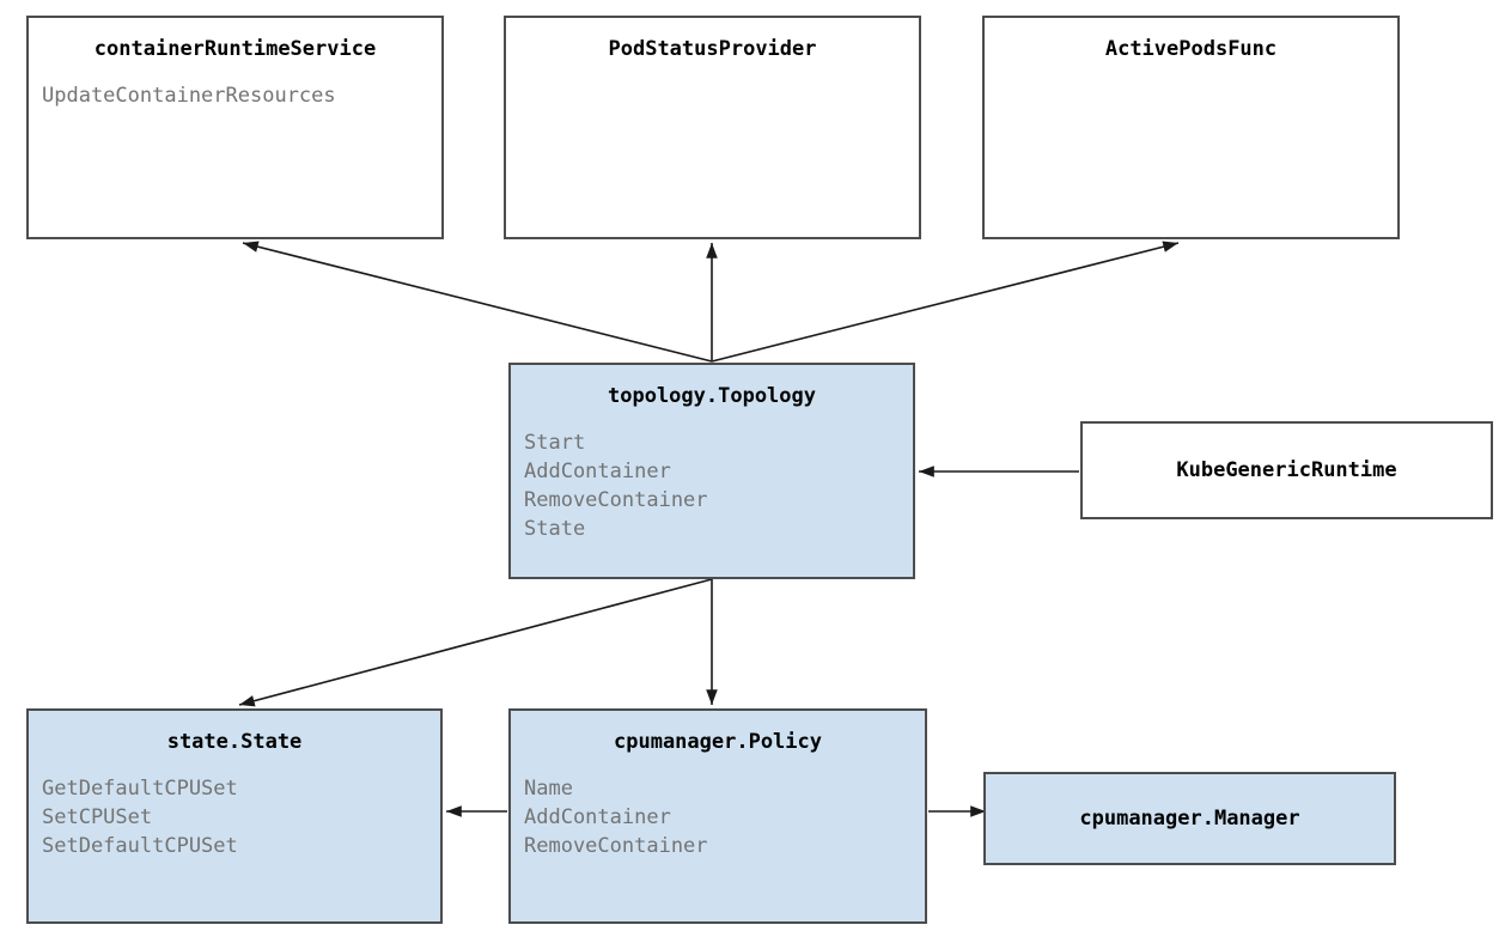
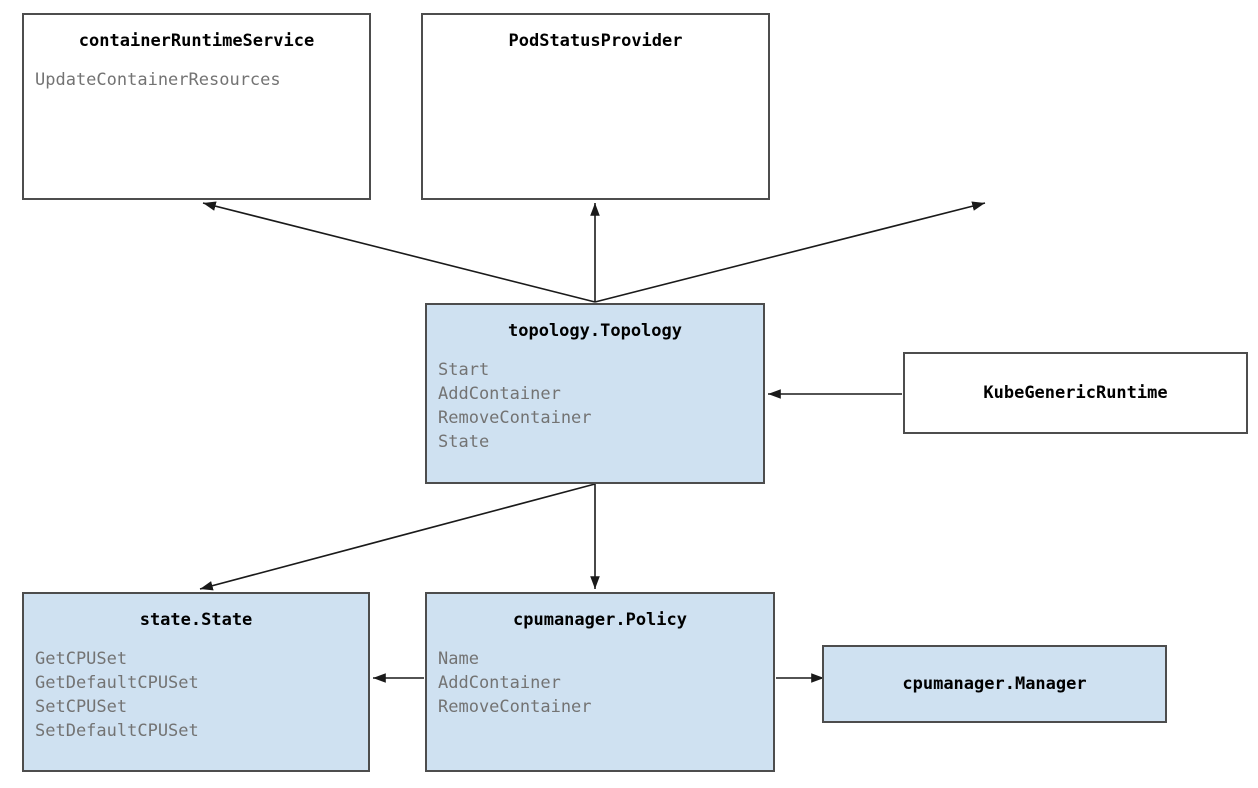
  containerRuntimeService
  UpdateContainerResources
  PodStatusProvider
- ActivePodsFunc
  topology.Topology
  Start
  AddContainer
  RemoveContainer
  State
  KubeGenericRuntime
  state.State
+ GetCPUSet
  GetDefaultCPUSet
  SetCPUSet
  SetDefaultCPUSet
  cpumanager.Policy
  Name
  AddContainer
  RemoveContainer
  cpumanager.Manager
